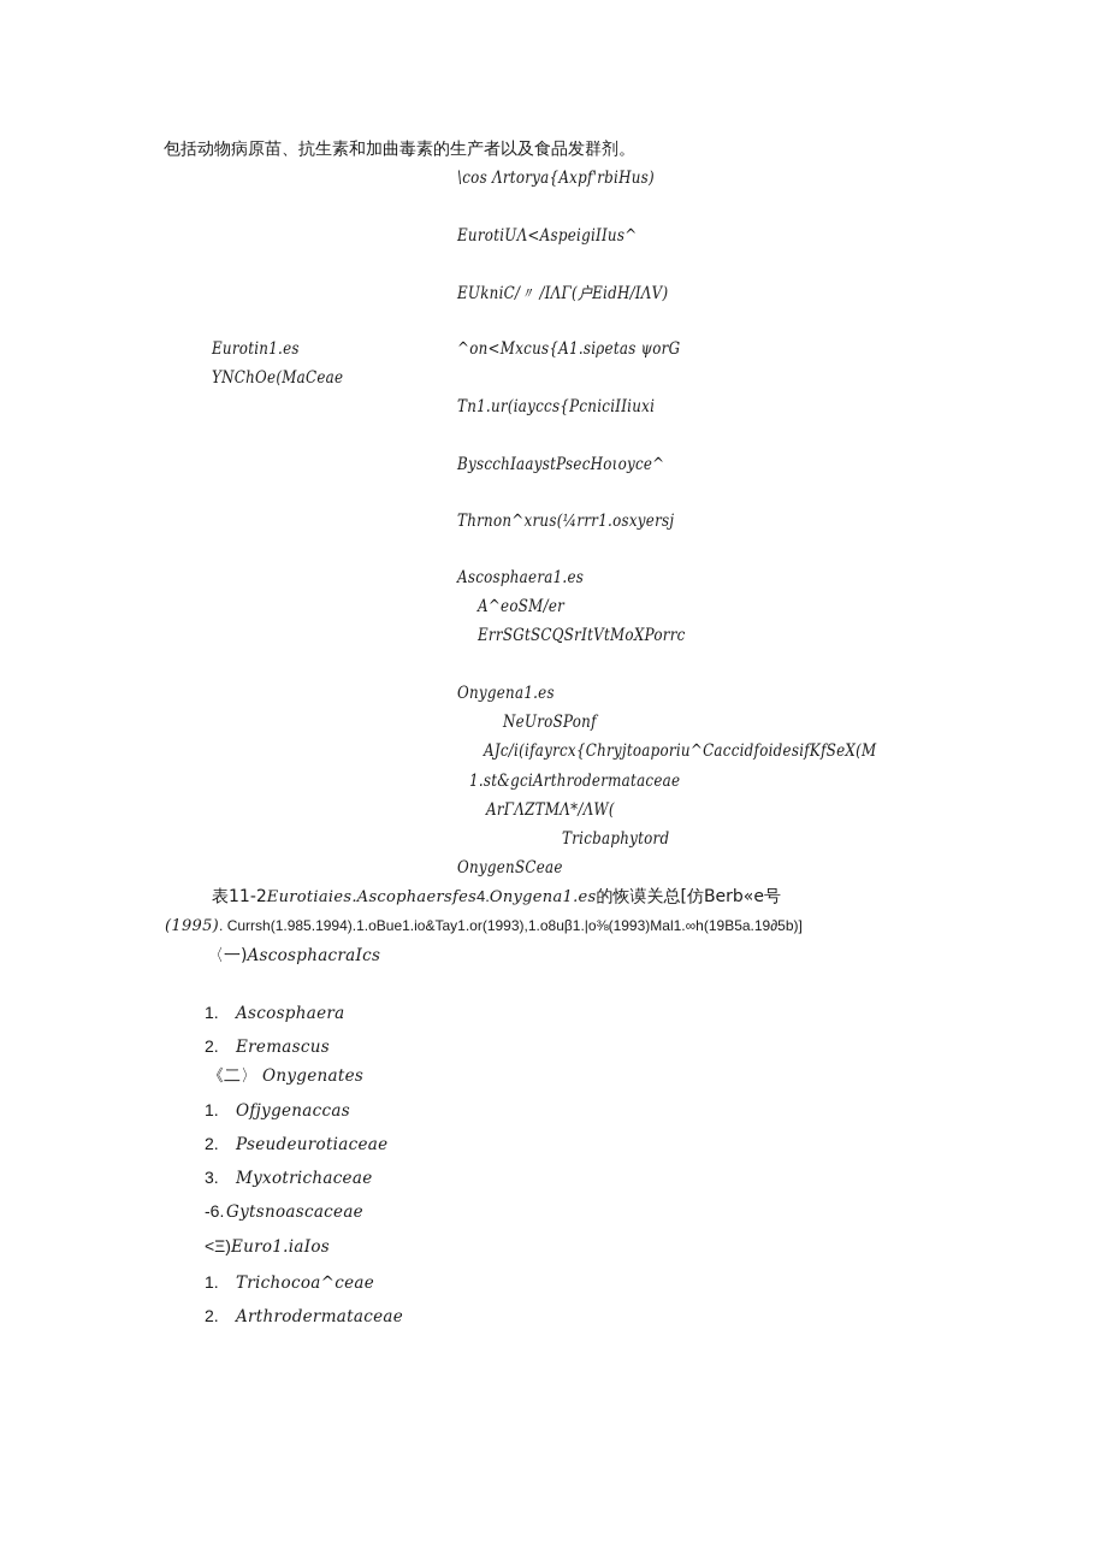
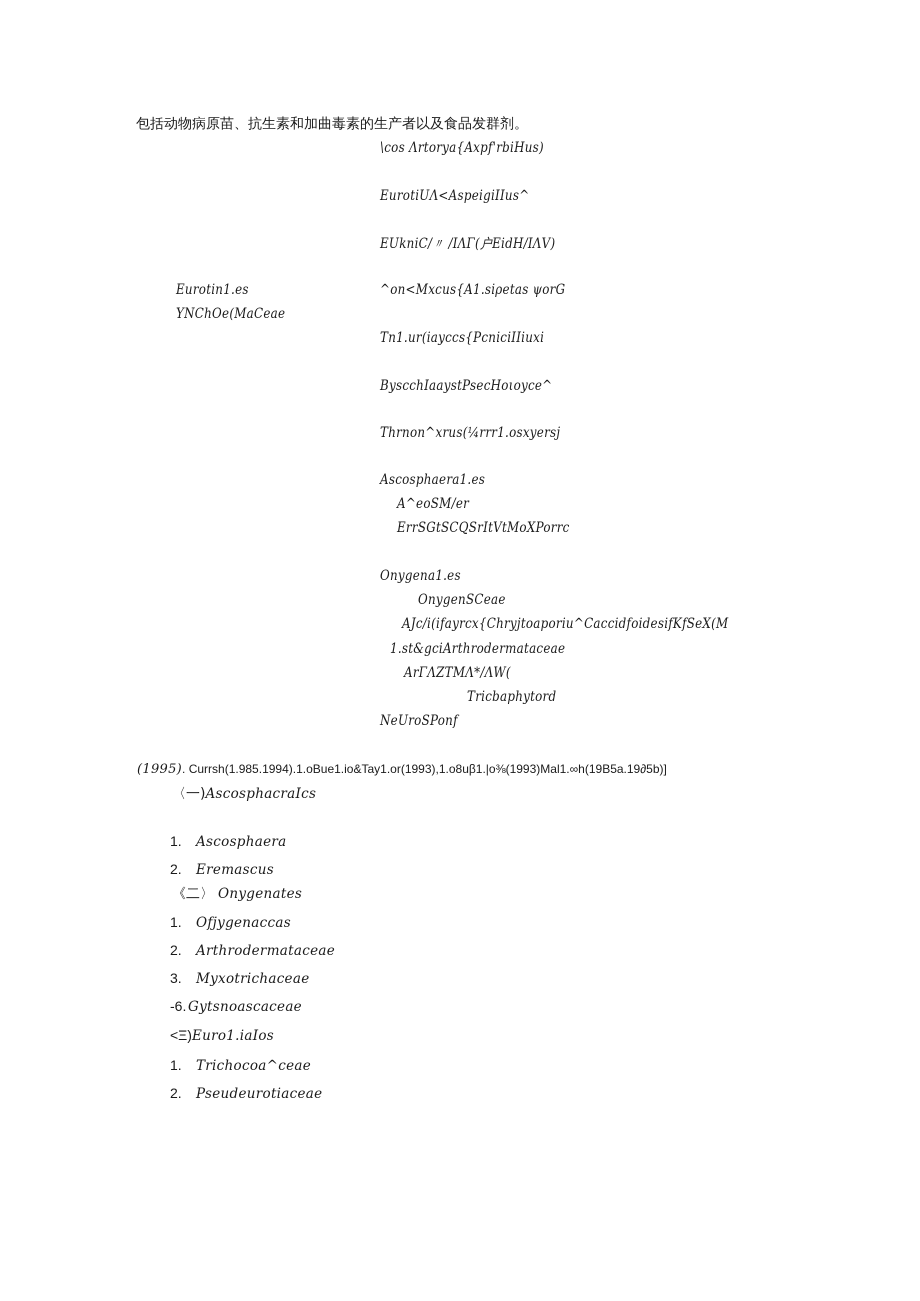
  包括动物病原苗、抗生素和加曲毒素的生产者以及食品发群剂。
  \cos Λrtorya{Axpf'rbiHus)
  EurotiUΛ<AspeigiIIus^
  EUkniC/〃 /ΙΛΓ(户EidH/ΙΛV)
  ^on<Mxcus{A1.siρetas ψorG
  Tn1.ur(iayccs{PcniciIIiuxi
  ByscchIaaystPsecHoιoyce^
  Thrnon^xrus(¼rrr1.osxyersj
  Ascosphaera1.es
  A^eoSM/er
  ErrSGtSCQSrItVtMoXPorrc
  Onygena1.es
- NeUroSPonf
+ OnygenSCeae
  AJc/i(ifayrcx{Chryjtoaporiu^CaccidfoidesifKfSeX(M
  1.st&gciArthrodermataceae
  ArΓΛZTMΛ*/ΛW(
  Tricbaphytord
- OnygenSCeae
+ NeUroSPonf
  Eurotin1.es
  YNChOe(MaCeae
- 表11-2Eurotiaies.Ascophaersfes4.Onygena1.es的恢谟关总[仿Berb«e号
  (1995). Currsh(1.985.1994).1.oBue1.io&Tay1.or(1993),1.o8uβ1.|o⅜(1993)Mal1.∞h(19B5a.19∂5b)]
  〈一)AscosphacraIcs
  1. Ascosphaera
  2. Eremascus
  《二〉 Onygenates
  1. Ofjygenaccas
- 2. Pseudeurotiaceae
+ 2. Arthrodermataceae
  3. Myxotrichaceae
  -6.Gytsnoascaceae
  <Ξ)Euro1.iaIos
  1. Trichocoa^ceae
- 2. Arthrodermataceae
+ 2. Pseudeurotiaceae
